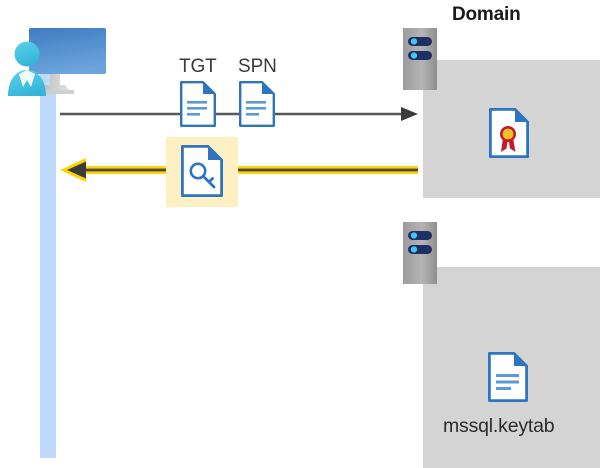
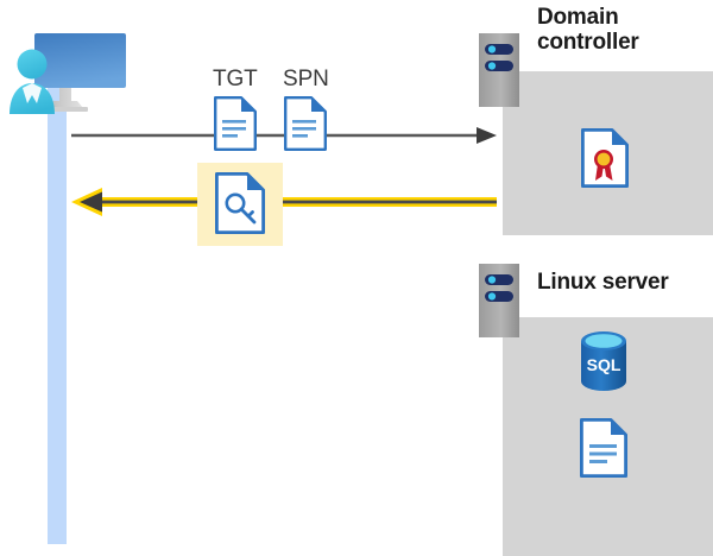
  Domain
+ controller
+ Linux server
+ SQL
  TGT
  SPN
- mssql.keytab
